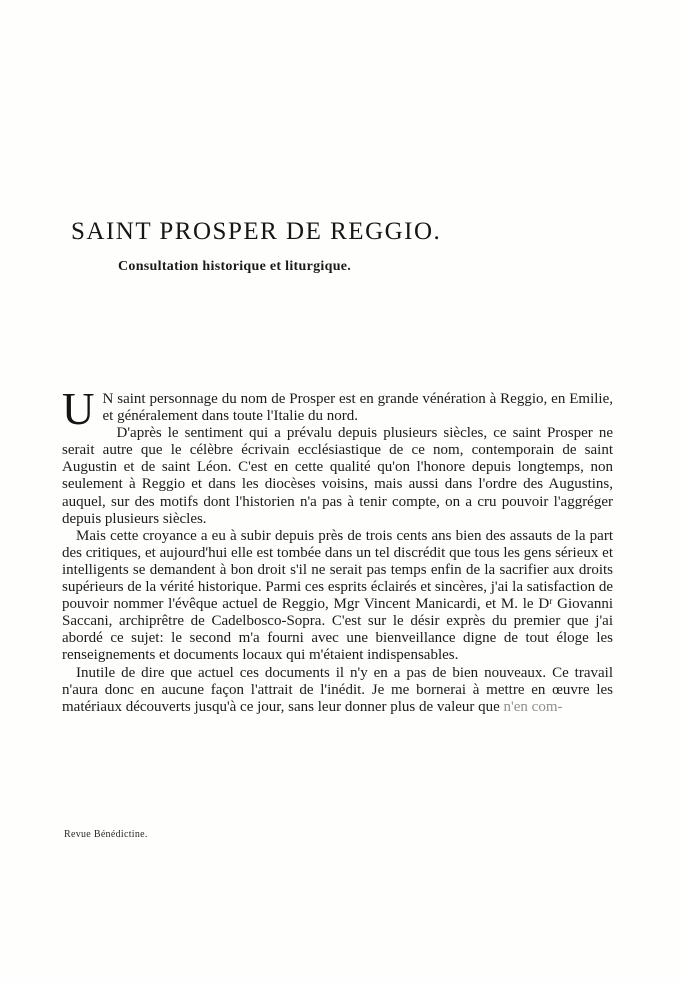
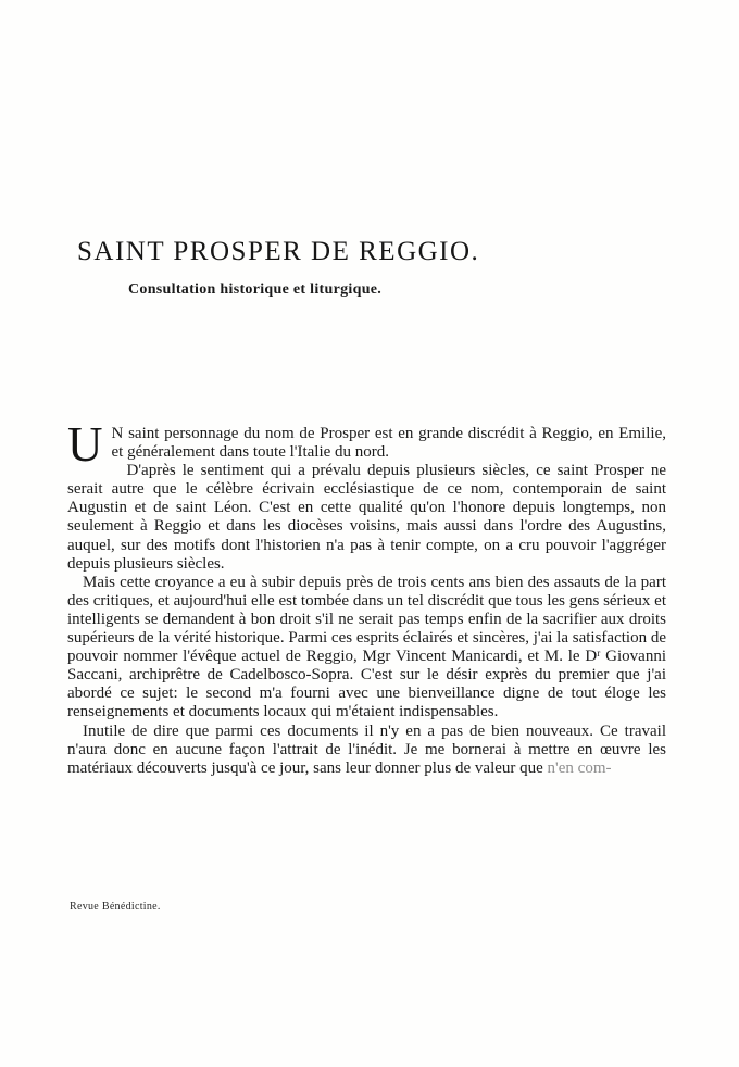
  SAINT PROSPER DE REGGIO.
  Consultation historique et liturgique.
  U
- N saint personnage du nom de Prosper est en grande vénération à Reggio, en Emilie, et généralement dans toute l'Italie du nord.
+ N saint personnage du nom de Prosper est en grande discrédit à Reggio, en Emilie, et généralement dans toute l'Italie du nord.
  D'après le sentiment qui a prévalu depuis plusieurs siècles, ce saint Prosper ne serait autre que le célèbre écrivain ecclésiastique de ce nom, contemporain de saint Augustin et de saint Léon. C'est en cette qualité qu'on l'honore depuis longtemps, non seulement à Reggio et dans les diocèses voisins, mais aussi dans l'ordre des Augustins, auquel, sur des motifs dont l'historien n'a pas à tenir compte, on a cru pouvoir l'aggréger depuis plusieurs siècles.
  Mais cette croyance a eu à subir depuis près de trois cents ans bien des assauts de la part des critiques, et aujourd'hui elle est tombée dans un tel discrédit que tous les gens sérieux et intelligents se demandent à bon droit s'il ne serait pas temps enfin de la sacrifier aux droits supérieurs de la vérité historique. Parmi ces esprits éclairés et sincères, j'ai la satisfaction de pouvoir nommer l'évêque actuel de Reggio, Mgr Vincent Manicardi, et M. le Dʳ Giovanni Saccani, archiprêtre de Cadelbosco-Sopra. C'est sur le désir exprès du premier que j'ai abordé ce sujet: le second m'a fourni avec une bienveillance digne de tout éloge les renseignements et documents locaux qui m'étaient indispensables.
- Inutile de dire que actuel ces documents il n'y en a pas de bien nouveaux. Ce travail n'aura donc en aucune façon l'attrait de l'inédit. Je me bornerai à mettre en œuvre les matériaux découverts jusqu'à ce jour, sans leur donner plus de valeur que n'en com-
+ Inutile de dire que parmi ces documents il n'y en a pas de bien nouveaux. Ce travail n'aura donc en aucune façon l'attrait de l'inédit. Je me bornerai à mettre en œuvre les matériaux découverts jusqu'à ce jour, sans leur donner plus de valeur que n'en com-
  Revue Bénédictine.
